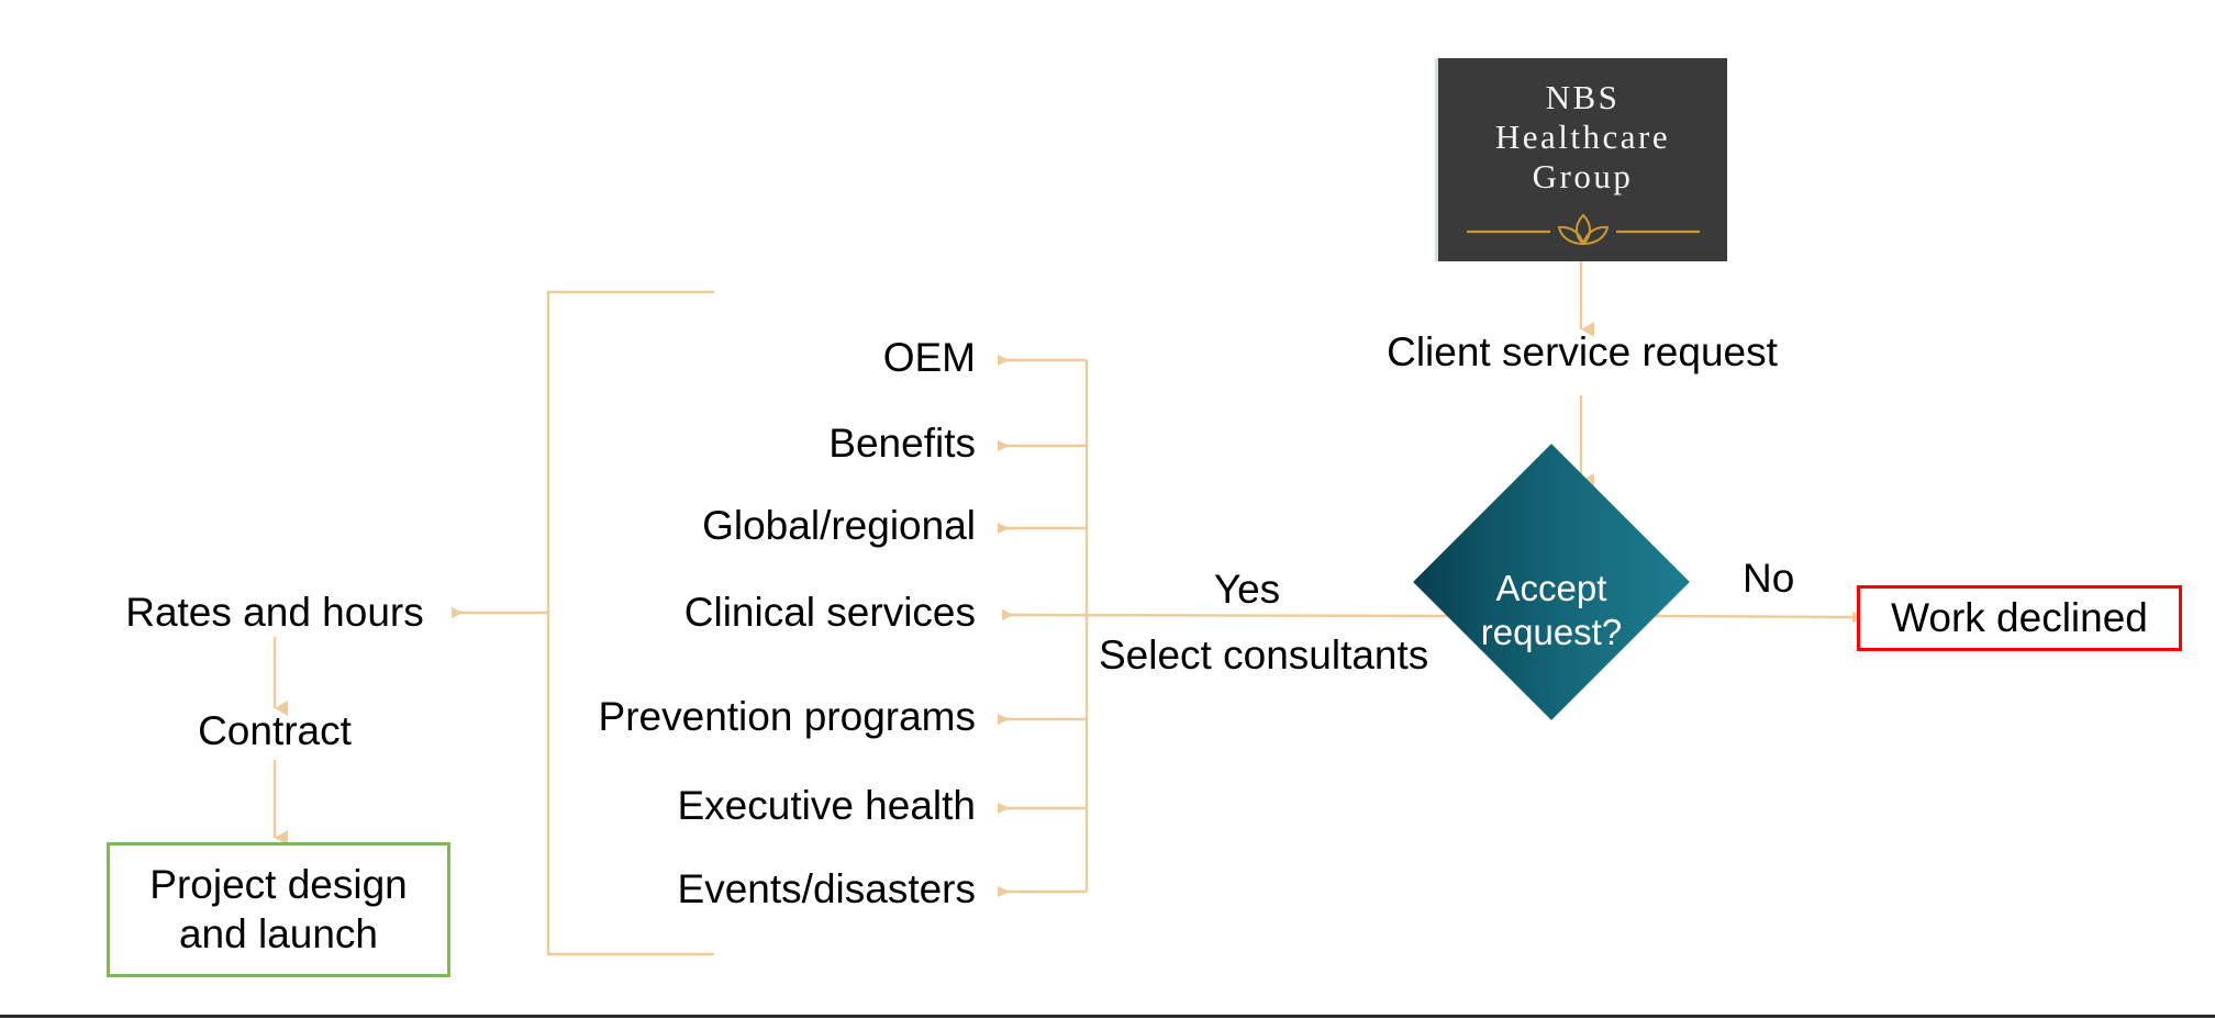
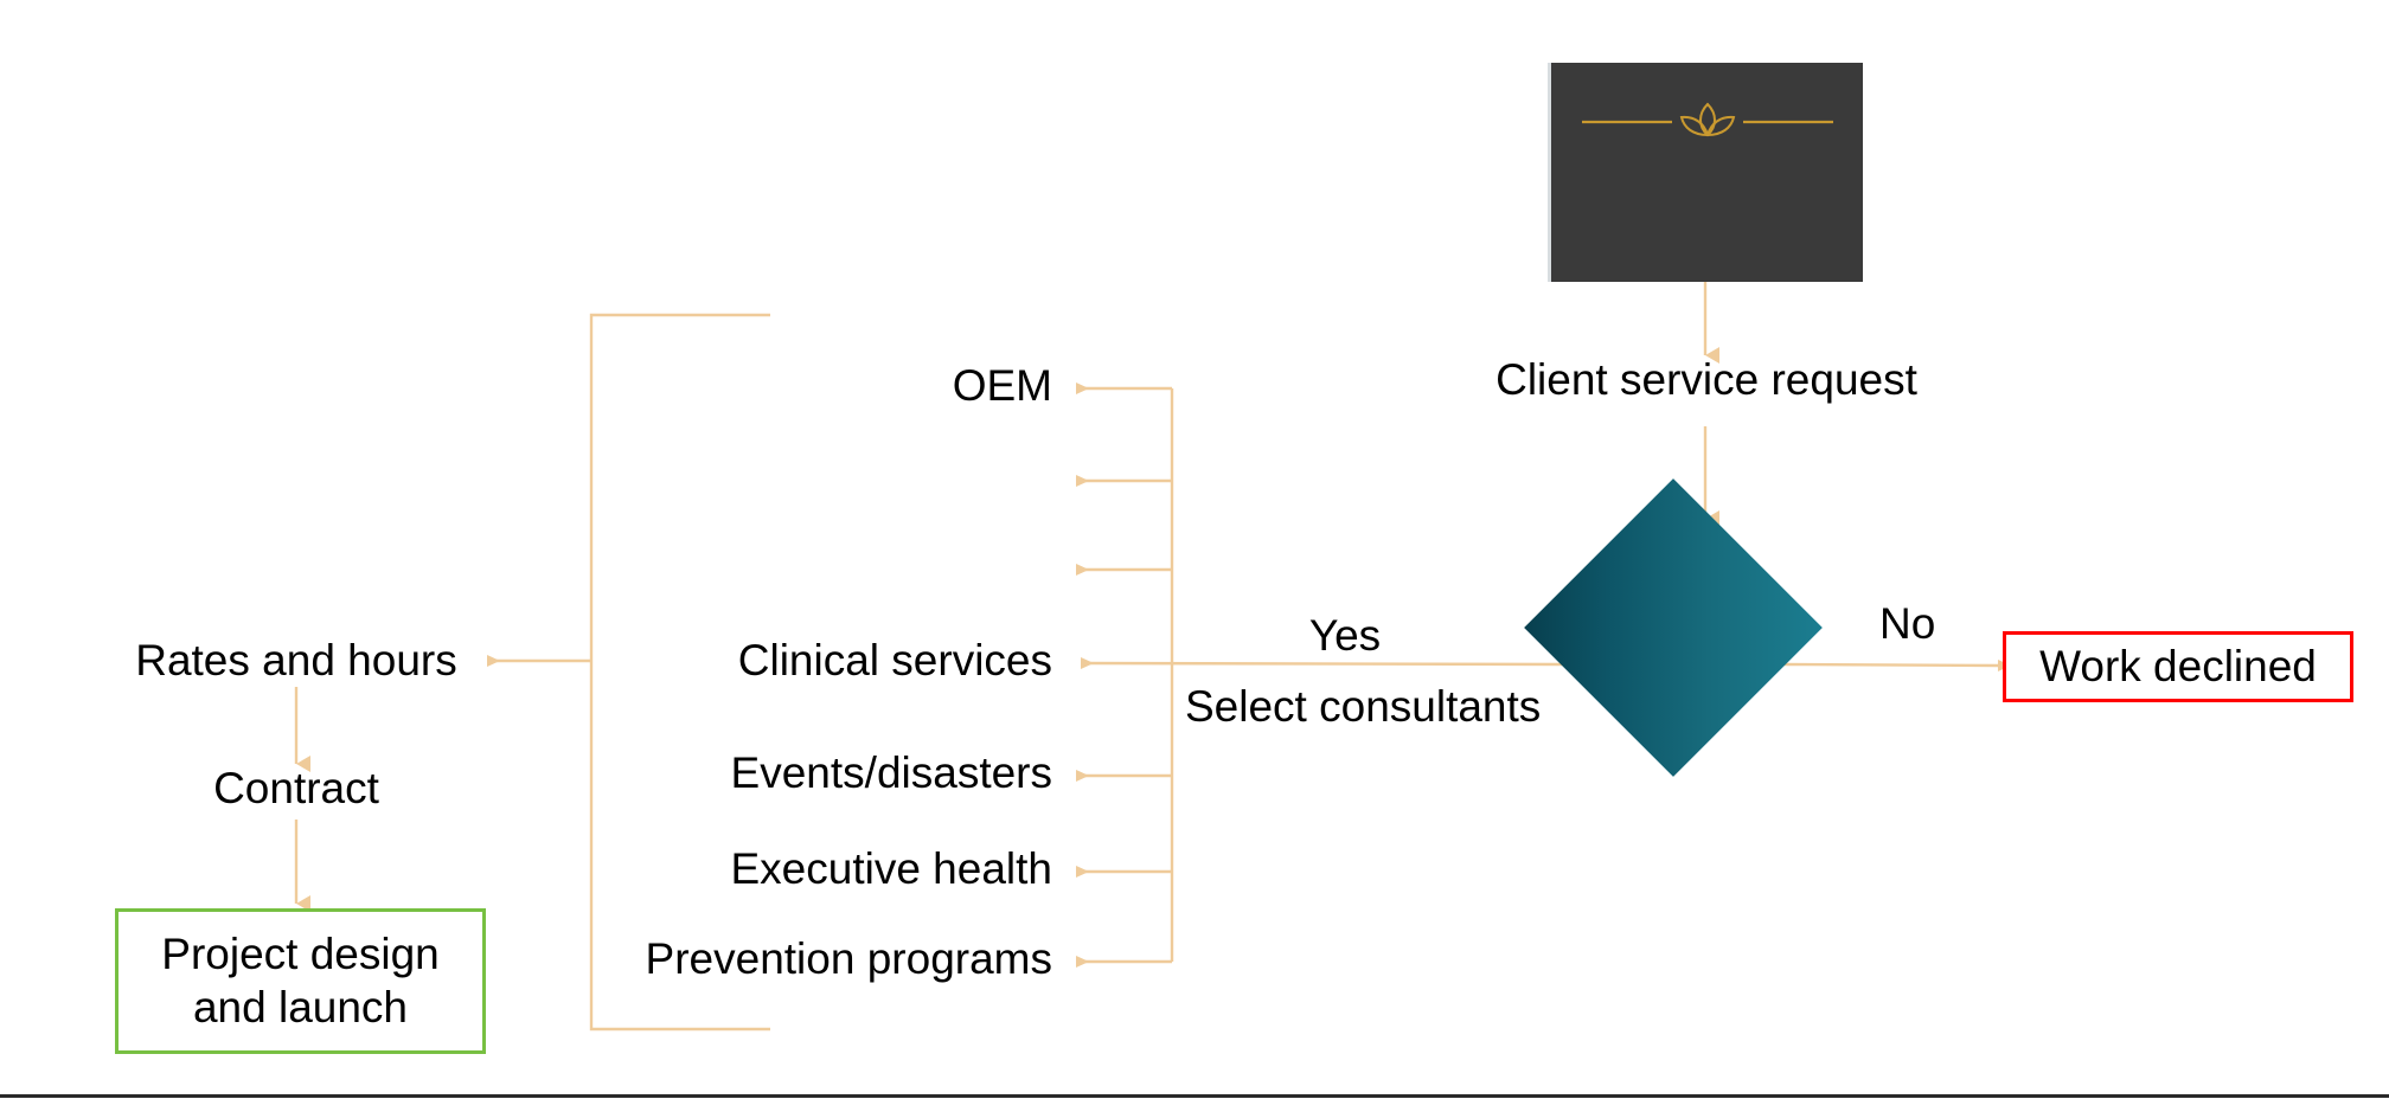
- NBS
- Healthcare
- Group
  Client service request
- Accept
- request?
  No
  Work declined
  Yes
  Select consultants
  OEM
- Benefits
- Global/regional
  Clinical services
- Prevention programs
+ Events/disasters
  Executive health
- Events/disasters
+ Prevention programs
  Rates and hours
  Contract
  Project design
  and launch
